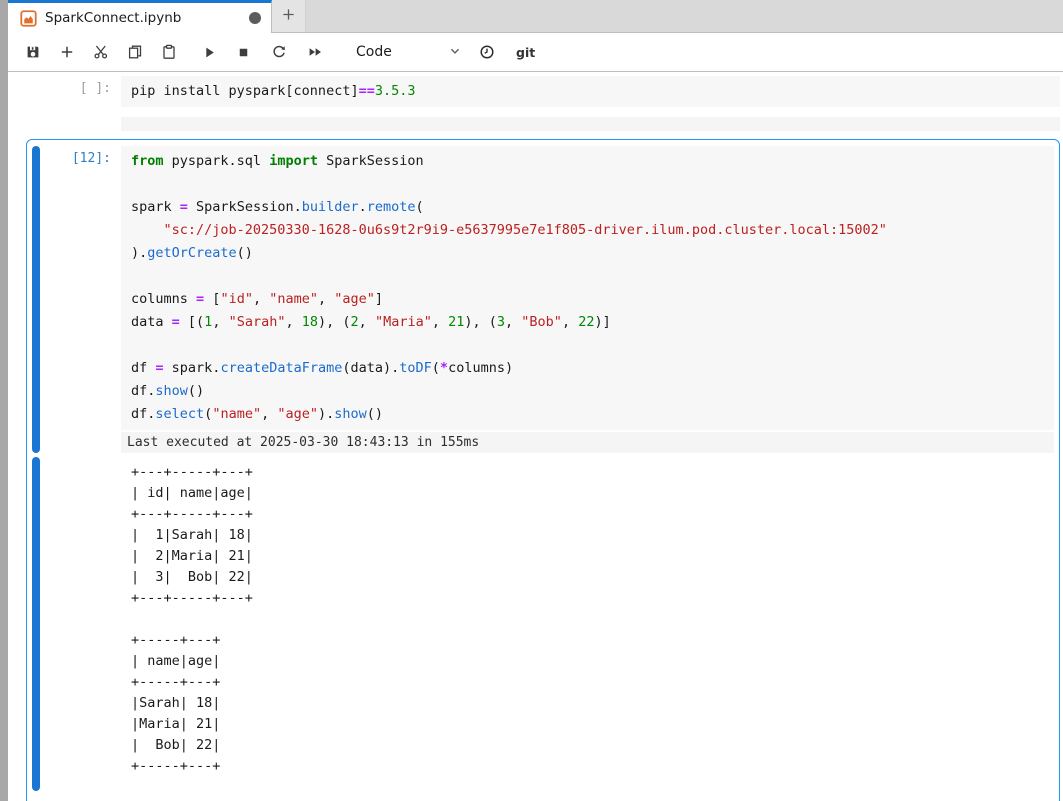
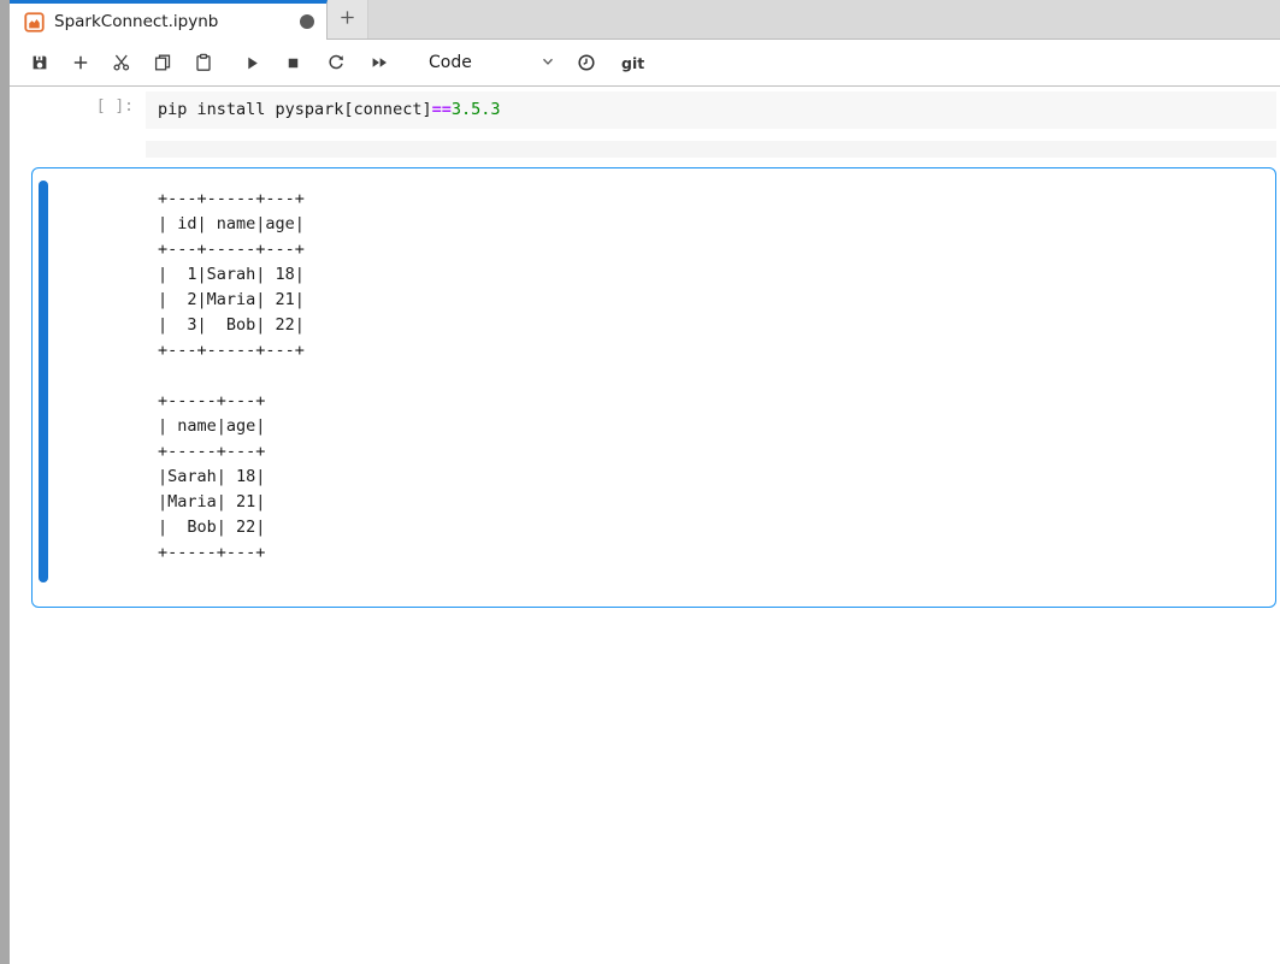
  SparkConnect.ipynb
  Code
  git
  [ ]:
  pip install pyspark[connect]==3.5.3
- [12]:
- from pyspark.sql import SparkSession
- spark = SparkSession.builder.remote(
- "sc://job-20250330-1628-0u6s9t2r9i9-e5637995e7e1f805-driver.ilum.pod.cluster.local:15002"
- ).getOrCreate()
- columns = ["id", "name", "age"]
- data = [(1, "Sarah", 18), (2, "Maria", 21), (3, "Bob", 22)]
- df = spark.createDataFrame(data).toDF(*columns)
- df.show()
- df.select("name", "age").show()
- Last executed at 2025-03-30 18:43:13 in 155ms
  +---+-----+---+
  | id| name|age|
  +---+-----+---+
  | 1|Sarah| 18|
  | 2|Maria| 21|
  | 3| Bob| 22|
  +---+-----+---+
  +-----+---+
  | name|age|
  +-----+---+
  |Sarah| 18|
  |Maria| 21|
  | Bob| 22|
  +-----+---+
